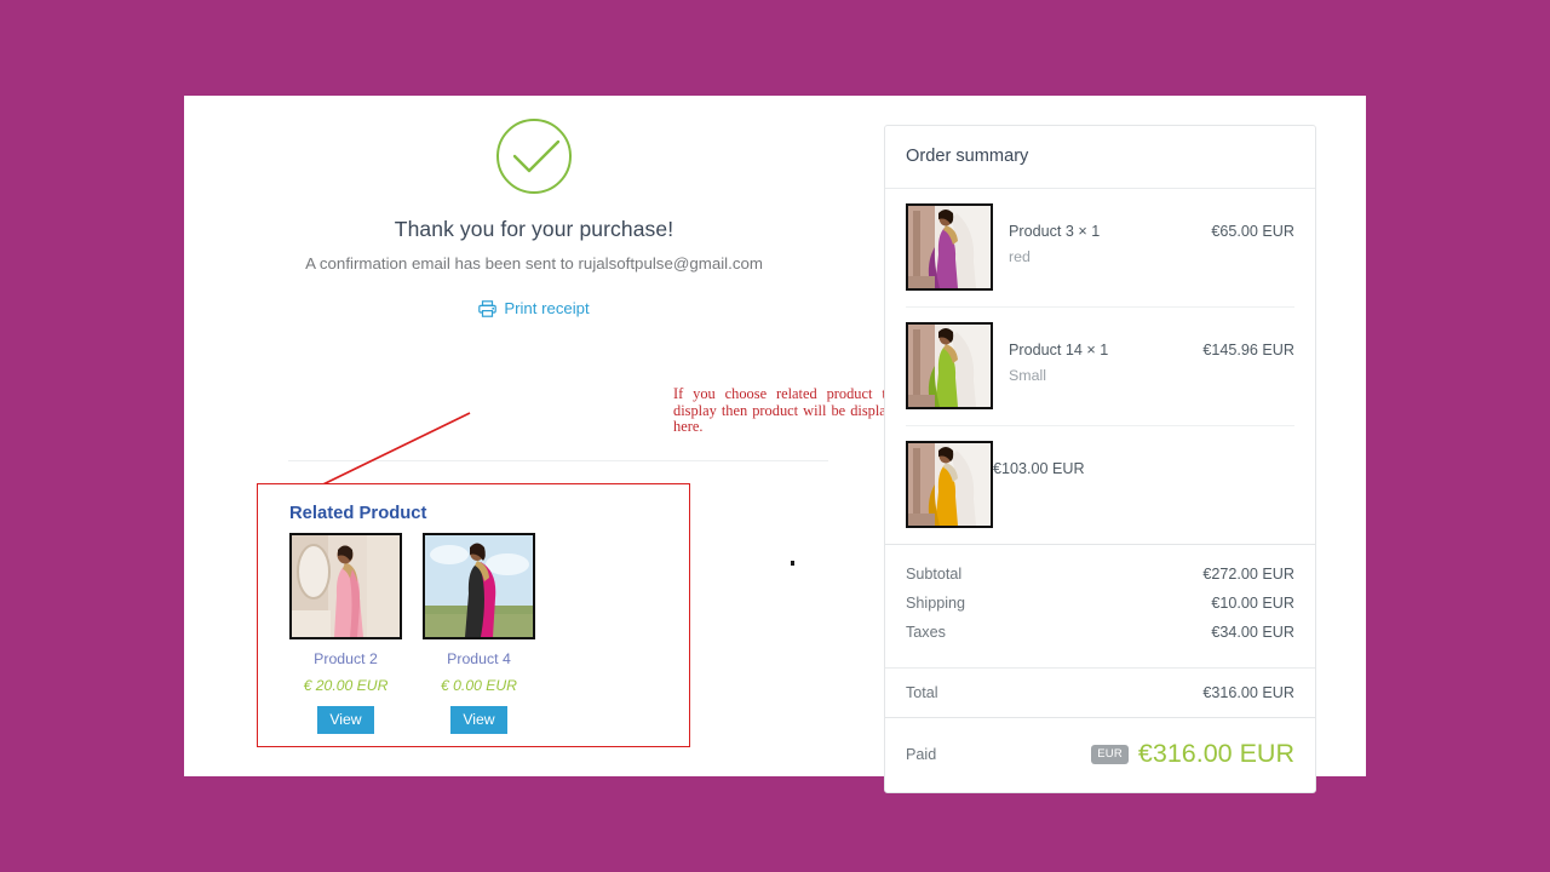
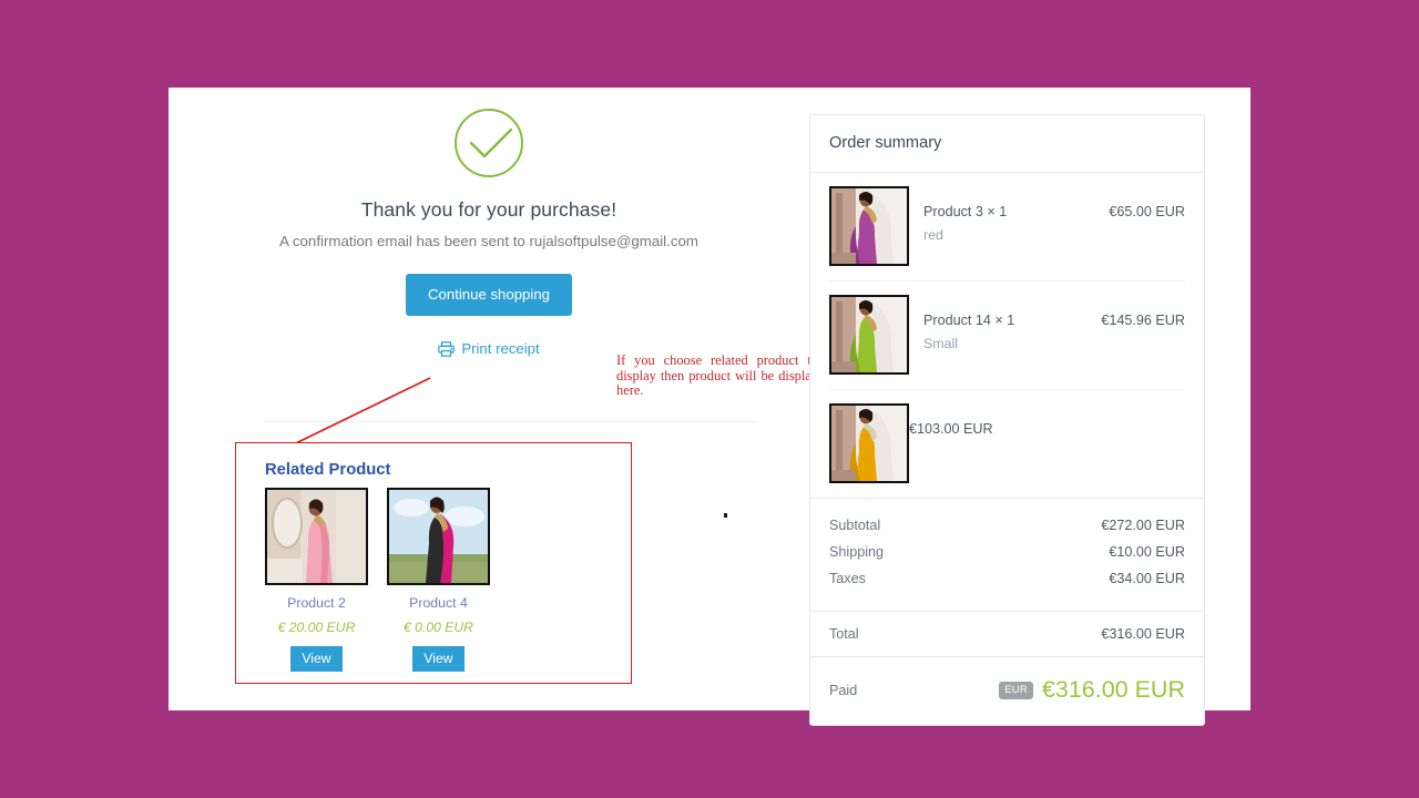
  Thank you for your purchase!
  A confirmation email has been sent to rujalsoftpulse@gmail.com
+ Continue shopping
  Print receipt
  If you choose related product display then product will be displ here.
  Related Product
  Product 2
  € 20.00 EUR
  View
  Product 4
  € 0.00 EUR
  View
  Order summary
  Product 3 × 1
  red
  €65.00 EUR
  Product 14 × 1
  Small
  €145.96 EUR
  €103.00 EUR
  Subtotal
  €272.00 EUR
  Shipping
  €10.00 EUR
  Taxes
  €34.00 EUR
  Total
  €316.00 EUR
  Paid
  EUR
  €316.00 EUR
